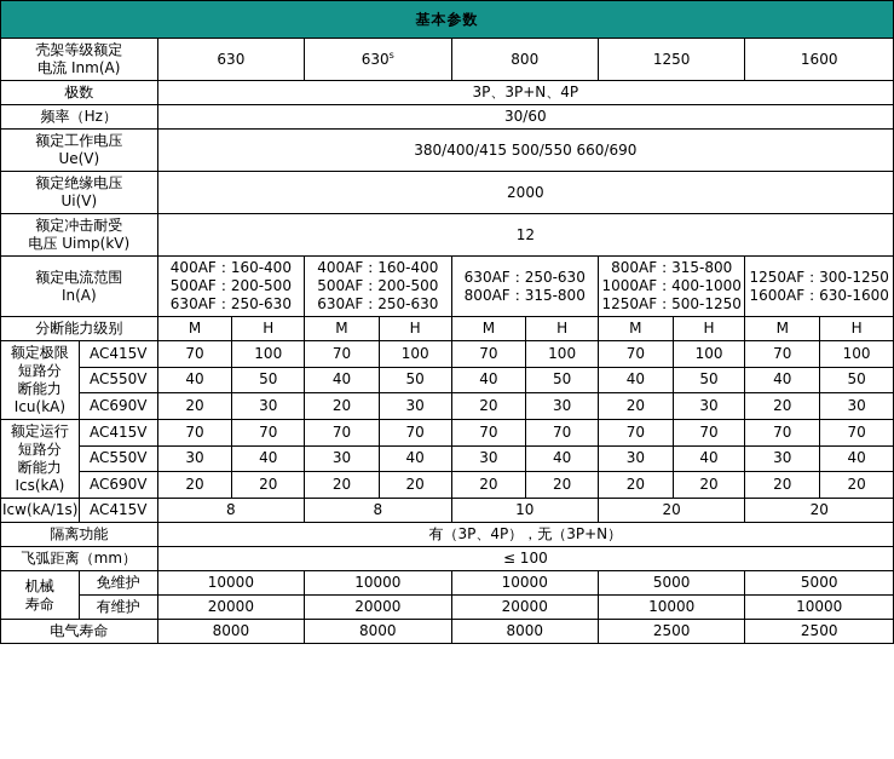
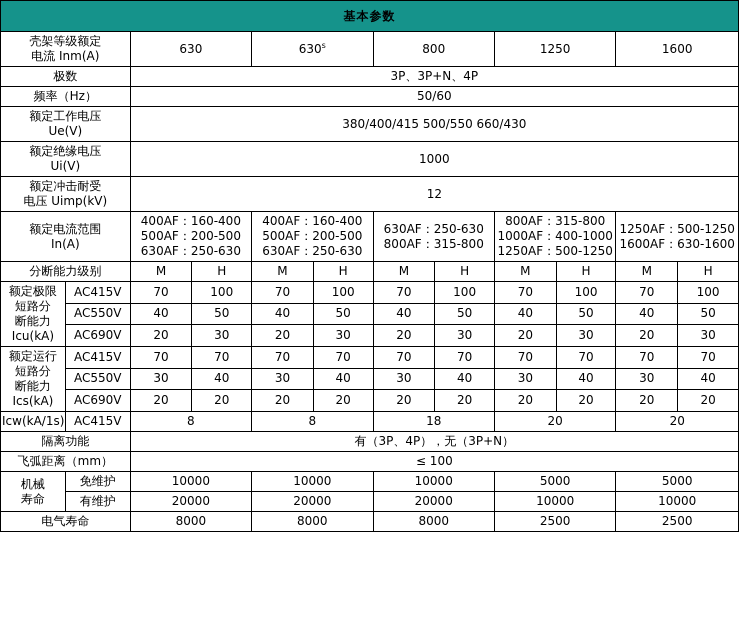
  基本参数
  壳架等级额定 电流 Inm(A)	630	630s	800	1250	1600
  极数	3P、3P+N、4P
- 频率（Hz）	30/60
+ 频率（Hz）	50/60
- 额定工作电压 Ue(V)	380/400/415 500/550 660/690
+ 额定工作电压 Ue(V)	380/400/415 500/550 660/430
- 额定绝缘电压 Ui(V)	2000
+ 额定绝缘电压 Ui(V)	1000
  额定冲击耐受 电压 Uimp(kV)	12
- 额定电流范围 In(A)	400AF：160-400 500AF：200-500 630AF：250-630	400AF：160-400 500AF：200-500 630AF：250-630	630AF：250-630 800AF：315-800	800AF：315-800 1000AF：400-1000 1250AF：500-1250	1250AF：300-1250 1600AF：630-1600
+ 额定电流范围 In(A)	400AF：160-400 500AF：200-500 630AF：250-630	400AF：160-400 500AF：200-500 630AF：250-630	630AF：250-630 800AF：315-800	800AF：315-800 1000AF：400-1000 1250AF：500-1250	1250AF：500-1250 1600AF：630-1600
  分断能力级别	M	H	M	H	M	H	M	H	M	H
  额定极限 短路分 断能力 Icu(kA)	AC415V	70	100	70	100	70	100	70	100	70	100
  AC550V	40	50	40	50	40	50	40	50	40	50
  AC690V	20	30	20	30	20	30	20	30	20	30
  额定运行 短路分 断能力 Ics(kA)	AC415V	70	70	70	70	70	70	70	70	70	70
  AC550V	30	40	30	40	30	40	30	40	30	40
  AC690V	20	20	20	20	20	20	20	20	20	20
- Icw(kA/1s)	AC415V	8	8	10	20	20
+ Icw(kA/1s)	AC415V	8	8	18	20	20
  隔离功能	有（3P、4P），无（3P+N）
  飞弧距离（mm）	≤ 100
  机械 寿命	免维护	10000	10000	10000	5000	5000
  有维护	20000	20000	20000	10000	10000
  电气寿命	8000	8000	8000	2500	2500
